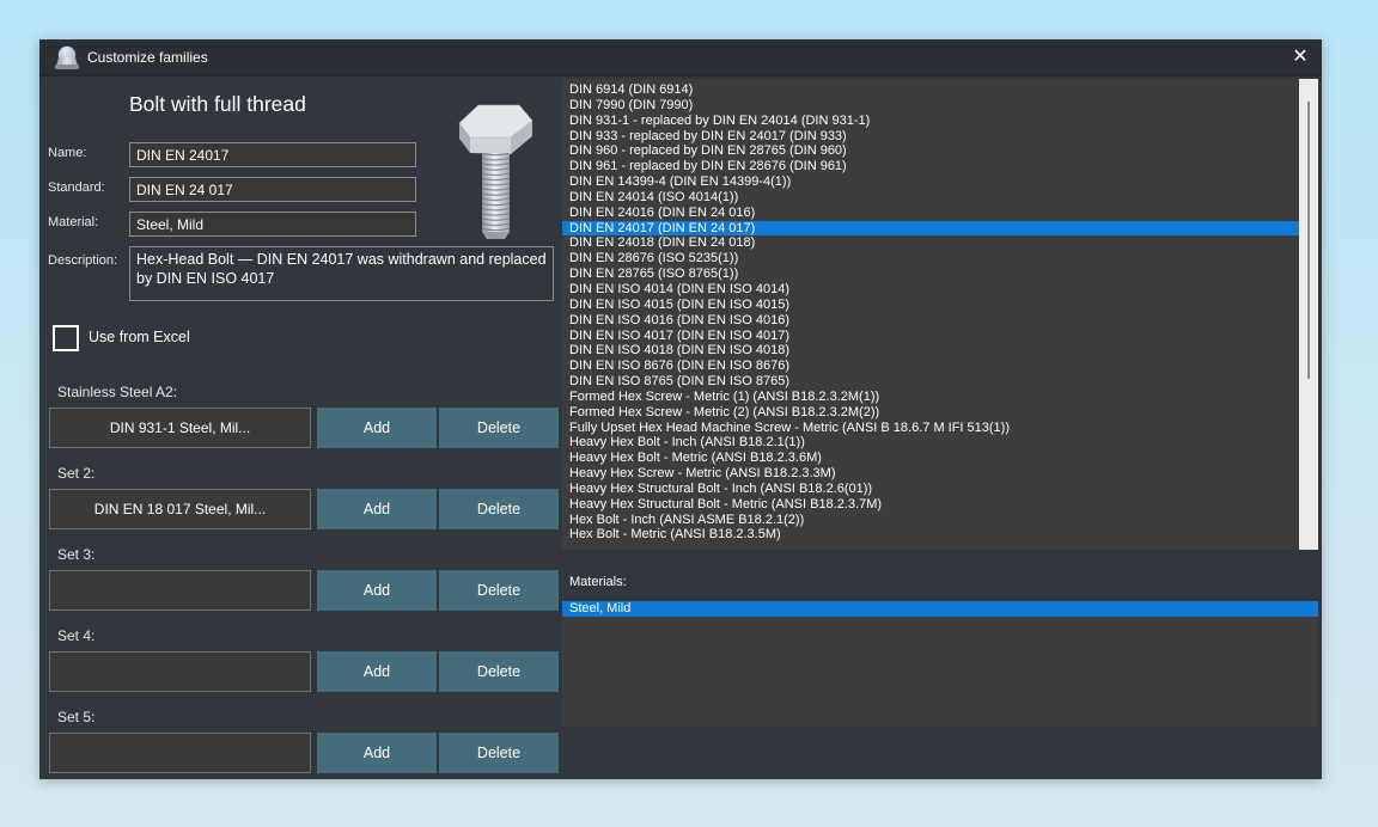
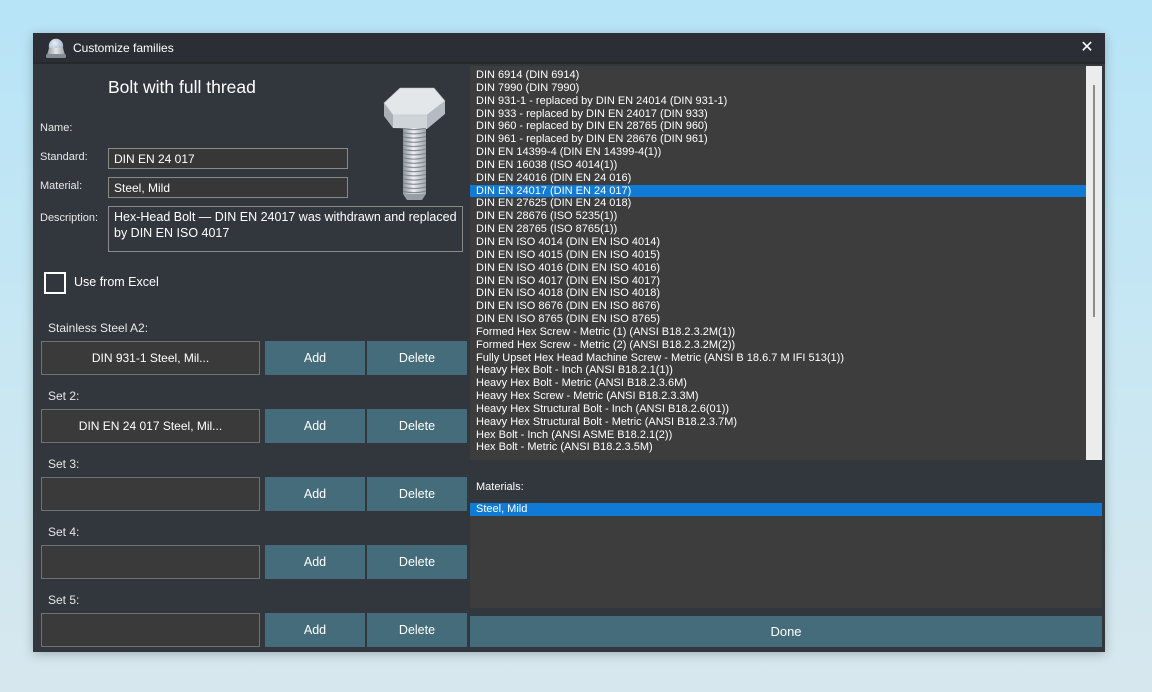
  Customize families
  ✕
  Bolt with full thread
  Name:
- DIN EN 24017
  Standard:
  DIN EN 24 017
  Material:
  Steel, Mild
  Description:
  Use from Excel
  Stainless Steel A2:
  DIN 931-1 Steel, Mil...
  Add
  Delete
  Set 2:
- DIN EN 18 017 Steel, Mil...
+ DIN EN 24 017 Steel, Mil...
  Add
  Delete
  Set 3:
  Add
  Delete
  Set 4:
  Add
  Delete
  Set 5:
  Add
  Delete
  DIN 6914 (DIN 6914)
  DIN 7990 (DIN 7990)
  DIN 931-1 - replaced by DIN EN 24014 (DIN 931-1)
  DIN 933 - replaced by DIN EN 24017 (DIN 933)
  DIN 960 - replaced by DIN EN 28765 (DIN 960)
  DIN 961 - replaced by DIN EN 28676 (DIN 961)
  DIN EN 14399-4 (DIN EN 14399-4(1))
- DIN EN 24014 (ISO 4014(1))
+ DIN EN 16038 (ISO 4014(1))
  DIN EN 24016 (DIN EN 24 016)
  DIN EN 24017 (DIN EN 24 017)
- DIN EN 24018 (DIN EN 24 018)
+ DIN EN 27625 (DIN EN 24 018)
  DIN EN 28676 (ISO 5235(1))
  DIN EN 28765 (ISO 8765(1))
  DIN EN ISO 4014 (DIN EN ISO 4014)
  DIN EN ISO 4015 (DIN EN ISO 4015)
  DIN EN ISO 4016 (DIN EN ISO 4016)
  DIN EN ISO 4017 (DIN EN ISO 4017)
  DIN EN ISO 4018 (DIN EN ISO 4018)
  DIN EN ISO 8676 (DIN EN ISO 8676)
  DIN EN ISO 8765 (DIN EN ISO 8765)
  Formed Hex Screw - Metric (1) (ANSI B18.2.3.2M(1))
  Formed Hex Screw - Metric (2) (ANSI B18.2.3.2M(2))
  Fully Upset Hex Head Machine Screw - Metric (ANSI B 18.6.7 M IFI 513(1))
  Heavy Hex Bolt - Inch (ANSI B18.2.1(1))
  Heavy Hex Bolt - Metric (ANSI B18.2.3.6M)
  Heavy Hex Screw - Metric (ANSI B18.2.3.3M)
  Heavy Hex Structural Bolt - Inch (ANSI B18.2.6(01))
  Heavy Hex Structural Bolt - Metric (ANSI B18.2.3.7M)
  Hex Bolt - Inch (ANSI ASME B18.2.1(2))
  Hex Bolt - Metric (ANSI B18.2.3.5M)
  Materials:
  Steel, Mild
+ Done
